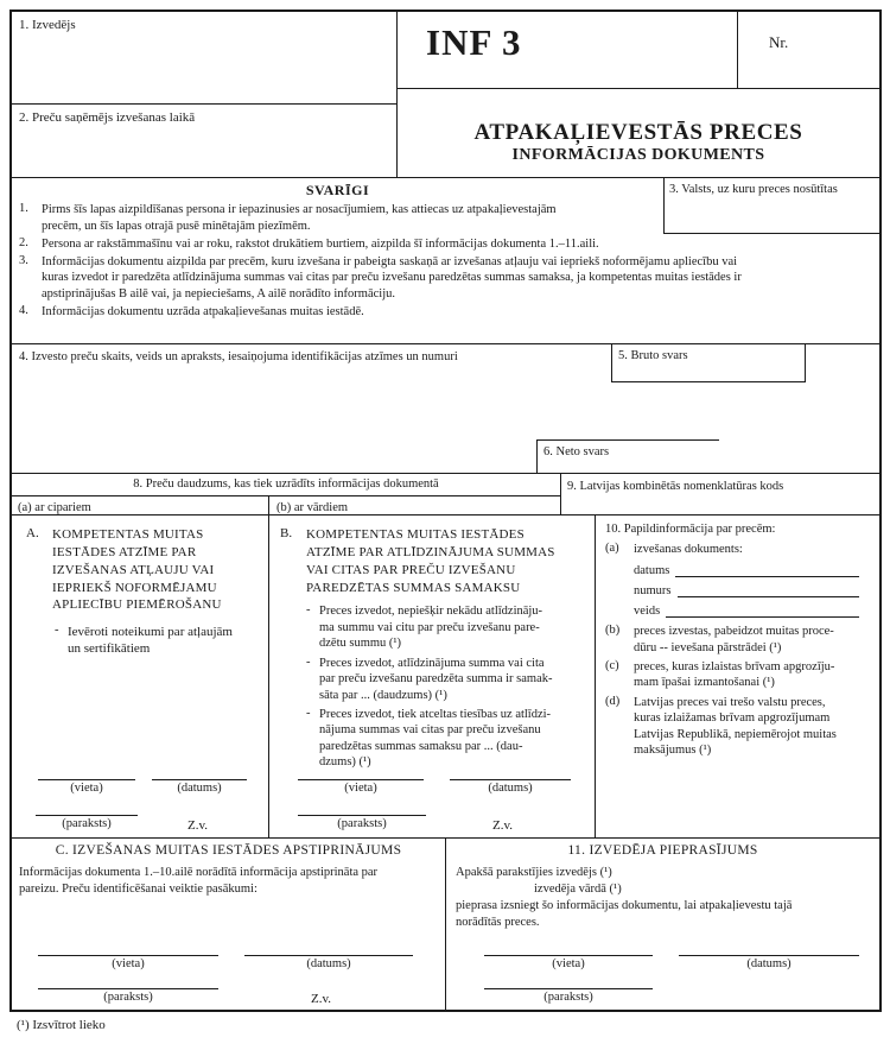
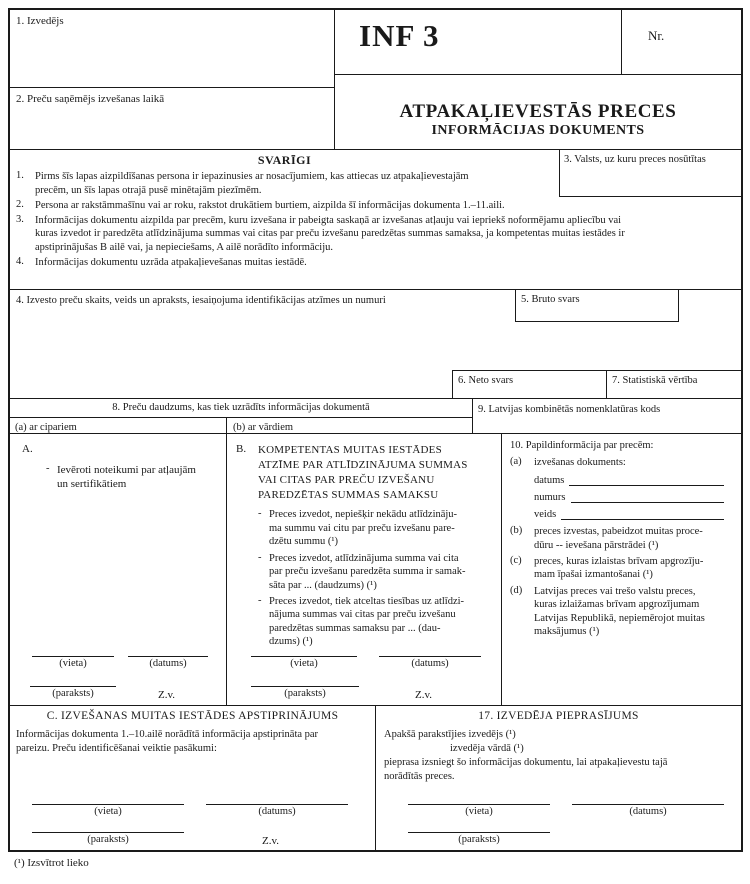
  1. Izvedējs
  2. Preču saņēmējs izvešanas laikā
  INF 3
  Nr.
  ATPAKAĻIEVESTĀS PRECES
  INFORMĀCIJAS DOKUMENTS
  3. Valsts, uz kuru preces nosūtītas
  SVARĪGI
  1.
  Pirms šīs lapas aizpildīšanas persona ir iepazinusies ar nosacījumiem, kas attiecas uz atpakaļievestajām
  precēm, un šīs lapas otrajā pusē minētajām piezīmēm.
  2.
  Persona ar rakstāmmašīnu vai ar roku, rakstot drukātiem burtiem, aizpilda šī informācijas dokumenta 1.–11.aili.
  3.
  Informācijas dokumentu aizpilda par precēm, kuru izvešana ir pabeigta saskaņā ar izvešanas atļauju vai iepriekš noformējamu apliecību vai
  kuras izvedot ir paredzēta atlīdzinājuma summas vai citas par preču izvešanu paredzētas summas samaksa, ja kompetentas muitas iestādes ir
  apstiprinājušas B ailē vai, ja nepieciešams, A ailē norādīto informāciju.
  4.
  Informācijas dokumentu uzrāda atpakaļievešanas muitas iestādē.
  4. Izvesto preču skaits, veids un apraksts, iesaiņojuma identifikācijas atzīmes un numuri
  5. Bruto svars
  6. Neto svars
+ 7. Statistiskā vērtība
  8. Preču daudzums, kas tiek uzrādīts informācijas dokumentā
  (a) ar cipariem
  (b) ar vārdiem
  9. Latvijas kombinētās nomenklatūras kods
  A.
- KOMPETENTAS MUITAS
- IESTĀDES ATZĪME PAR
- IZVEŠANAS ATĻAUJU VAI
- IEPRIEKŠ NOFORMĒJAMU
- APLIECĪBU PIEMĒROŠANU
  -
  Ievēroti noteikumi par atļaujām
  un sertifikātiem
  (vieta)
  (datums)
  (paraksts)
  Z.v.
  B.
  KOMPETENTAS MUITAS IESTĀDES
  ATZĪME PAR ATLĪDZINĀJUMA SUMMAS
  VAI CITAS PAR PREČU IZVEŠANU
  PAREDZĒTAS SUMMAS SAMAKSU
  -
  Preces izvedot, nepiešķir nekādu atlīdzināju-
  ma summu vai citu par preču izvešanu pare-
  dzētu summu (¹)
  -
  Preces izvedot, atlīdzinājuma summa vai cita
  par preču izvešanu paredzēta summa ir samak-
  sāta par ... (daudzums) (¹)
  -
  Preces izvedot, tiek atceltas tiesības uz atlīdzi-
  nājuma summas vai citas par preču izvešanu
  paredzētas summas samaksu par ... (dau-
  dzums) (¹)
  (vieta)
  (datums)
  (paraksts)
  Z.v.
  10. Papildinformācija par precēm:
  (a)
  izvešanas dokuments:
  datums
  numurs
  veids
  (b)
  preces izvestas, pabeidzot muitas proce-
  dūru -- ievešana pārstrādei (¹)
  (c)
  preces, kuras izlaistas brīvam apgrozīju-
  mam īpašai izmantošanai (¹)
  (d)
  Latvijas preces vai trešo valstu preces,
  kuras izlaižamas brīvam apgrozījumam
  Latvijas Republikā, nepiemērojot muitas
  maksājumus (¹)
  C. IZVEŠANAS MUITAS IESTĀDES APSTIPRINĀJUMS
  Informācijas dokumenta 1.–10.ailē norādītā informācija apstiprināta par
  pareizu. Preču identificēšanai veiktie pasākumi:
  (vieta)
  (datums)
  (paraksts)
  Z.v.
- 11. IZVEDĒJA PIEPRASĪJUMS
+ 17. IZVEDĒJA PIEPRASĪJUMS
  Apakšā parakstījies izvedējs (¹)
  izvedēja vārdā (¹)
  pieprasa izsniegt šo informācijas dokumentu, lai atpakaļievestu tajā
  norādītās preces.
  (vieta)
  (datums)
  (paraksts)
  (¹) Izsvītrot lieko
